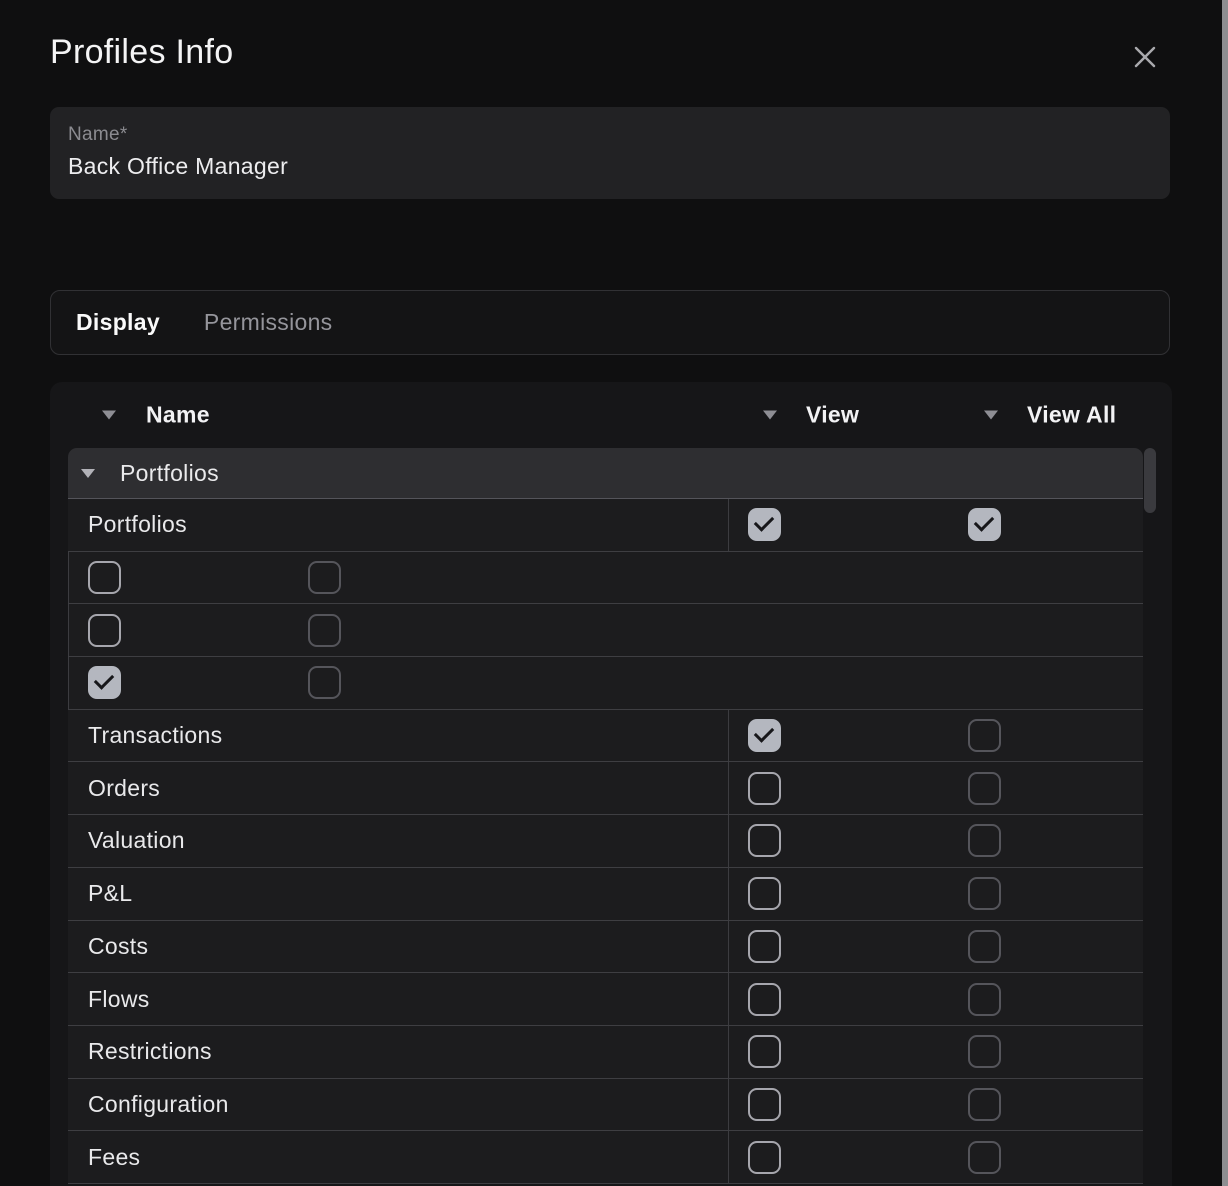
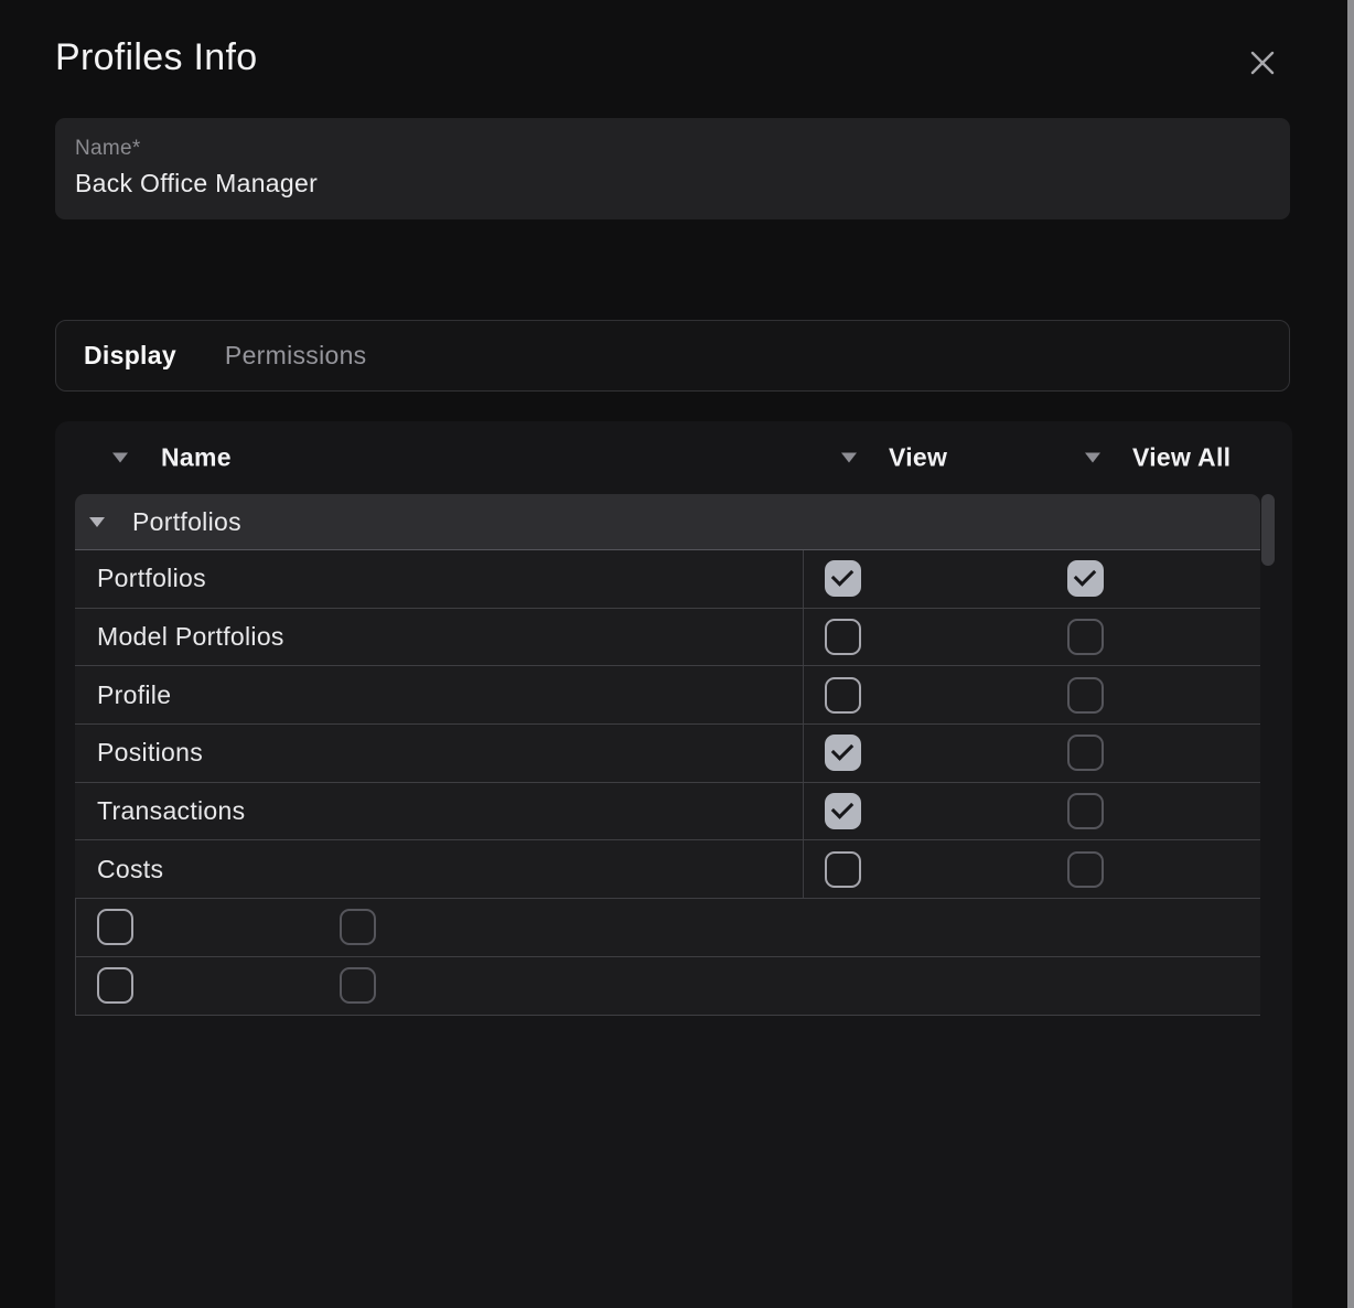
  Profiles Info
  Name*
  Back Office Manager
  Display
  Permissions
  Name
  View
  View All
  Portfolios
  Portfolios
+ Model Portfolios
+ Profile
+ Positions
  Transactions
- Orders
- Valuation
- P&L
  Costs
- Flows
- Restrictions
- Configuration
- Fees
